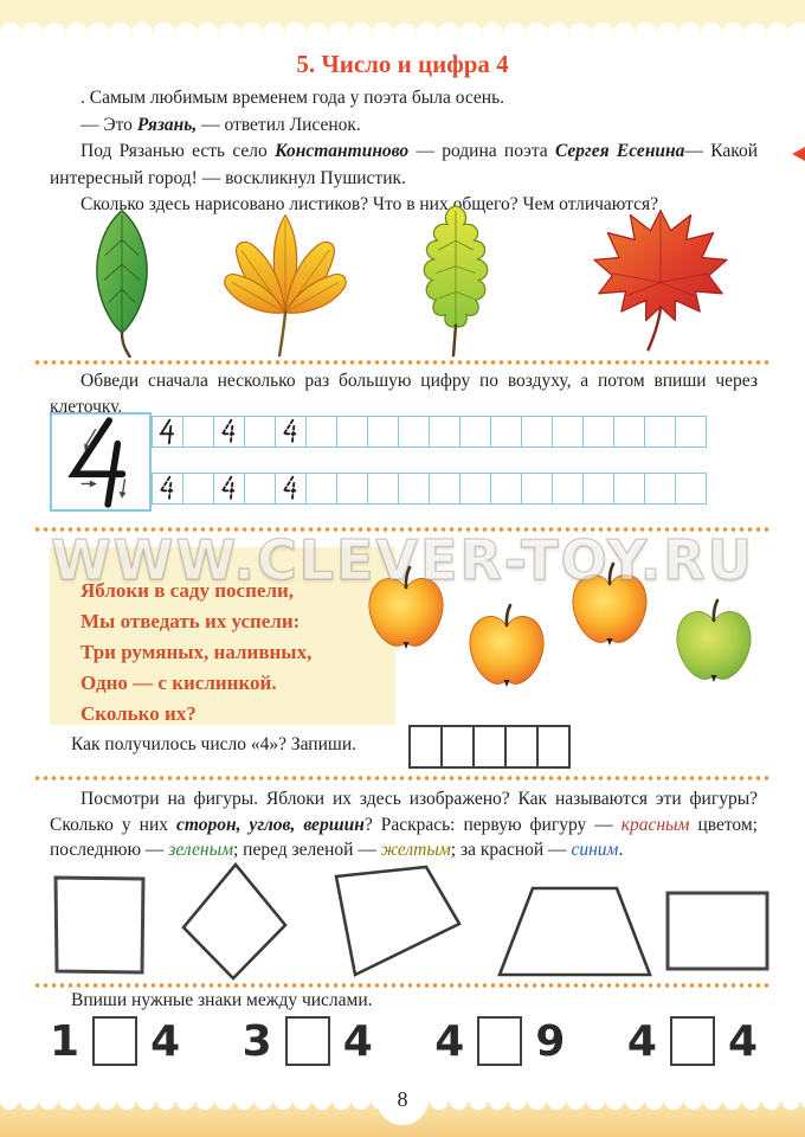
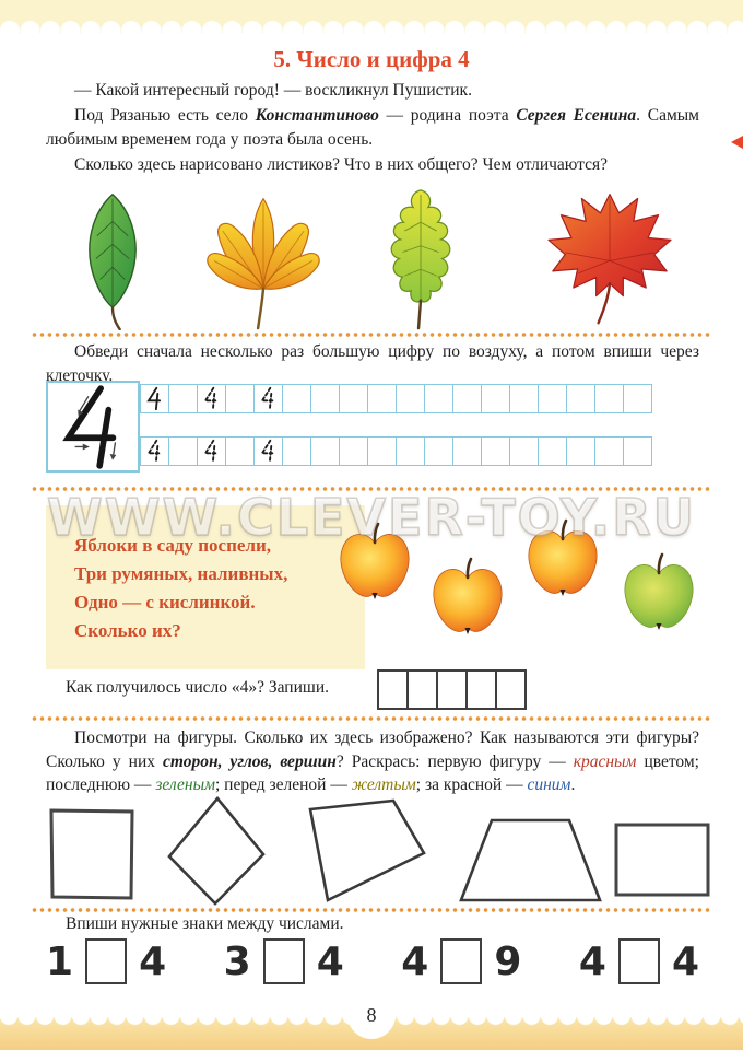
  5. Число и цифра 4
- . Самым любимым временем года у поэта была осень.
+ — Какой интересный город! — воскликнул Пушистик.
- — Это Рязань, — ответил Лисенок.
- Под Рязанью есть село Константиново — родина поэта Сергея Есенина— Какой интересный город! — воскликнул Пушистик.
+ Под Рязанью есть село Константиново — родина поэта Сергея Есенина. Самым любимым временем года у поэта была осень.
  Сколько здесь нарисовано листиков? Что в них общего? Чем отличаются?
  Обведи сначала несколько раз большую цифру по воздуху, а потом впиши через клеточку.
  WWW.CLEVER-TOY.RU
  Яблоки в саду поспели,
- Мы отведать их успели:
  Три румяных, наливных,
  Одно — с кислинкой.
  Сколько их?
  Как получилось число «4»? Запиши.
- Посмотри на фигуры. Яблоки их здесь изображено? Как называются эти фигуры? Сколько у них сторон, углов, вершин? Раскрась: первую фигуру — красным цветом; последнюю — зеленым; перед зеленой — желтым; за красной — синим.
+ Посмотри на фигуры. Сколько их здесь изображено? Как называются эти фигуры? Сколько у них сторон, углов, вершин? Раскрась: первую фигуру — красным цветом; последнюю — зеленым; перед зеленой — желтым; за красной — синим.
  Впиши нужные знаки между числами.
  1
  4
  3
  4
  4
  9
  4
  4
  8
